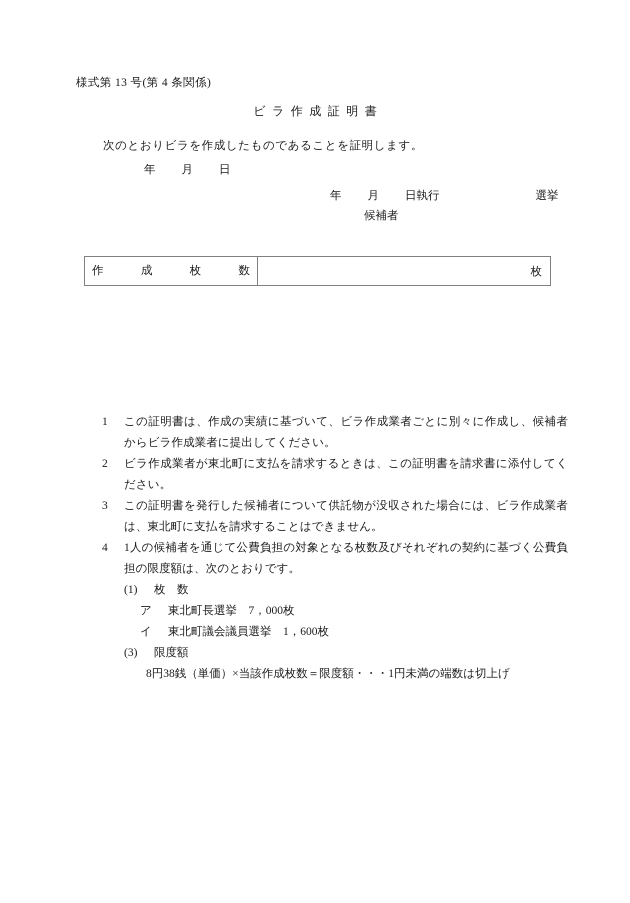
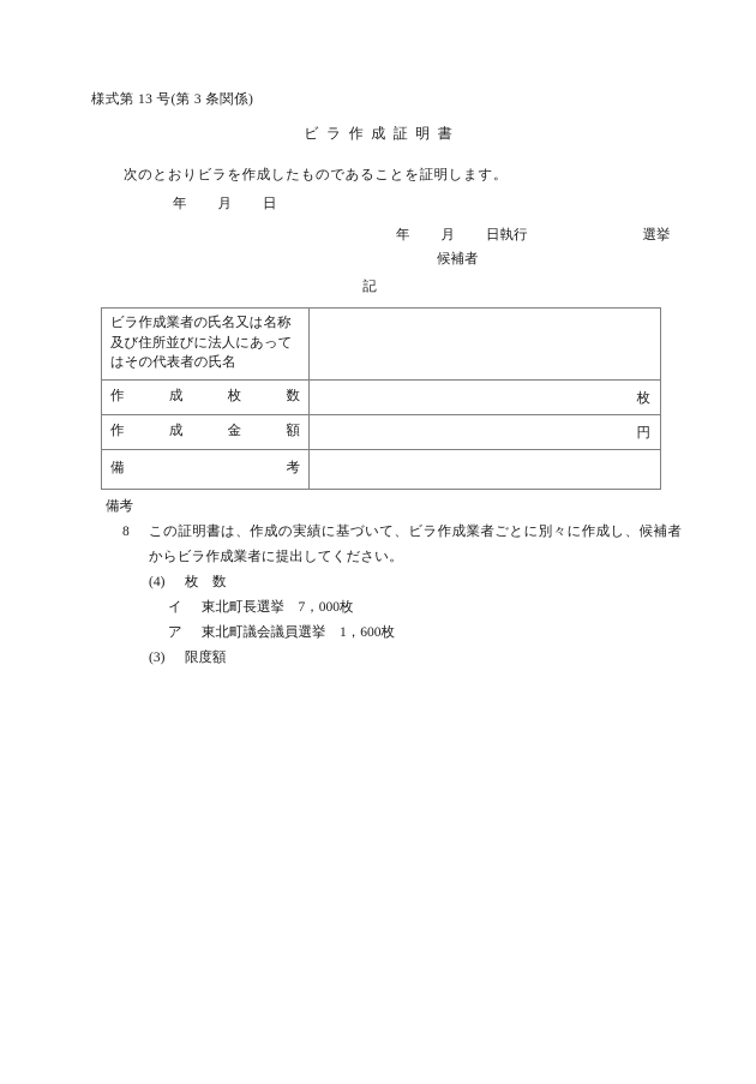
- 様式第 13 号(第 4 条関係)
+ 様式第 13 号(第 3 条関係)
  ビラ作成証明書
  次のとおりビラを作成したものであることを証明します。
  年 月 日
  年 月 日執行 選挙
  候補者
+ 記
+ ビラ作成業者の氏名又は名称及び住所並びに法人にあってはその代表者の氏名
  作 成 枚 数	枚
+ 作 成 金 額	円
+ 備 考
+ 備考
- 1
+ 8
  この証明書は、作成の実績に基づいて、ビラ作成業者ごとに別々に作成し、候補者からビラ作成業者に提出してください。
- 2
- ビラ作成業者が東北町に支払を請求するときは、この証明書を請求書に添付してください。
- 3
- この証明書を発行した候補者について供託物が没収された場合には、ビラ作成業者は、東北町に支払を請求することはできません。
- 4
- 1人の候補者を通じて公費負担の対象となる枚数及びそれぞれの契約に基づく公費負担の限度額は、次のとおりです。
- (1)
+ (4)
  枚 数
- ア
+ イ
  東北町長選挙 7，000枚
- イ
+ ア
  東北町議会議員選挙 1，600枚
  (3)
  限度額
- 8円38銭（単価）×当該作成枚数＝限度額・・・1円未満の端数は切上げ
